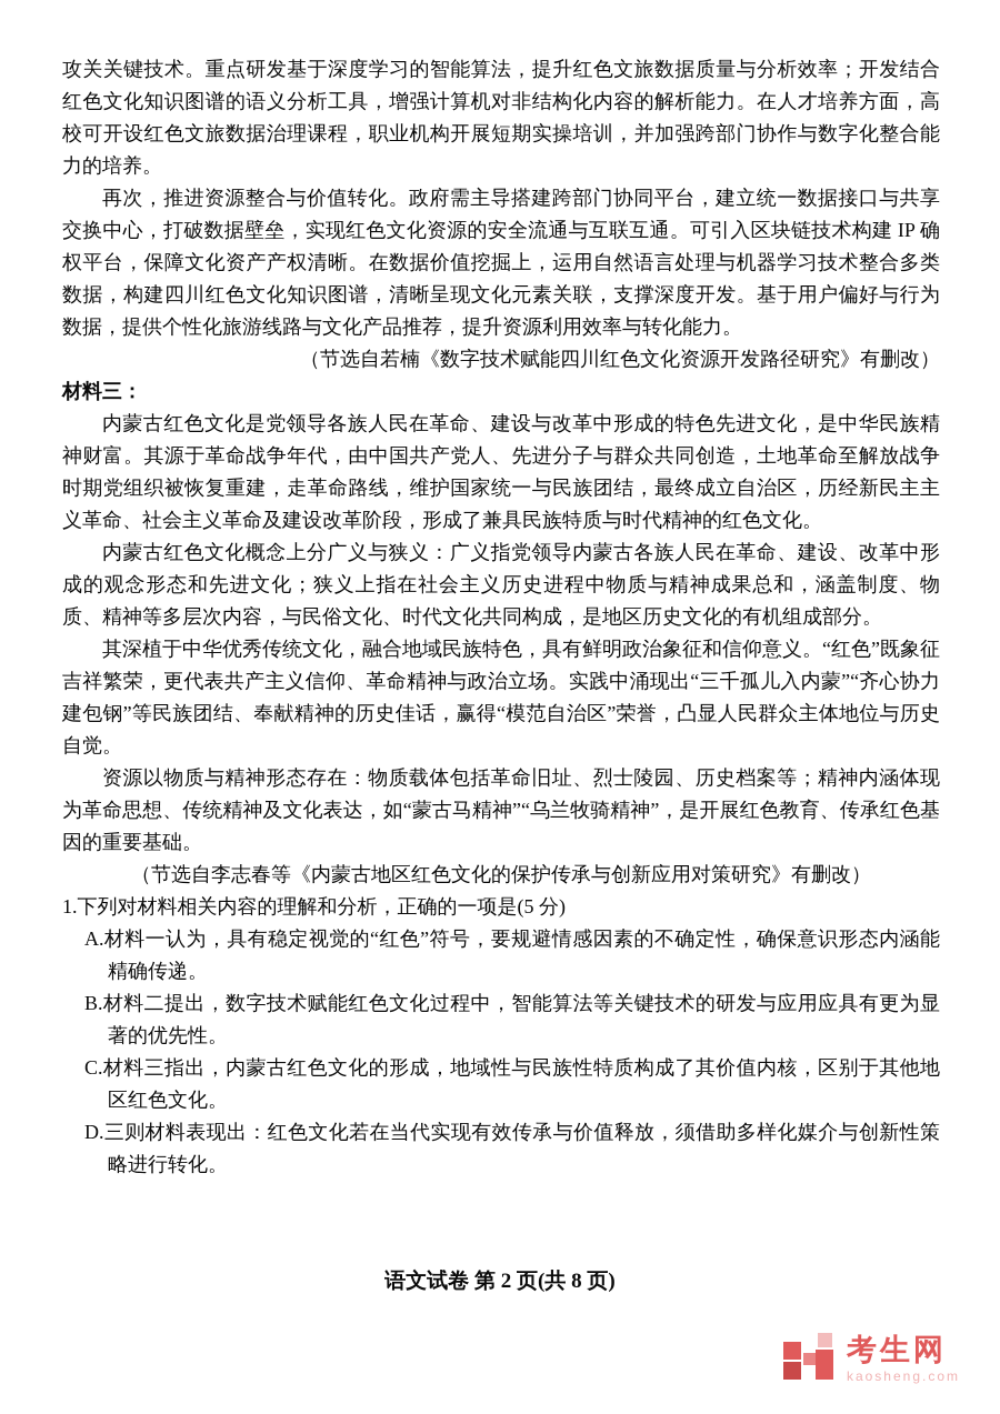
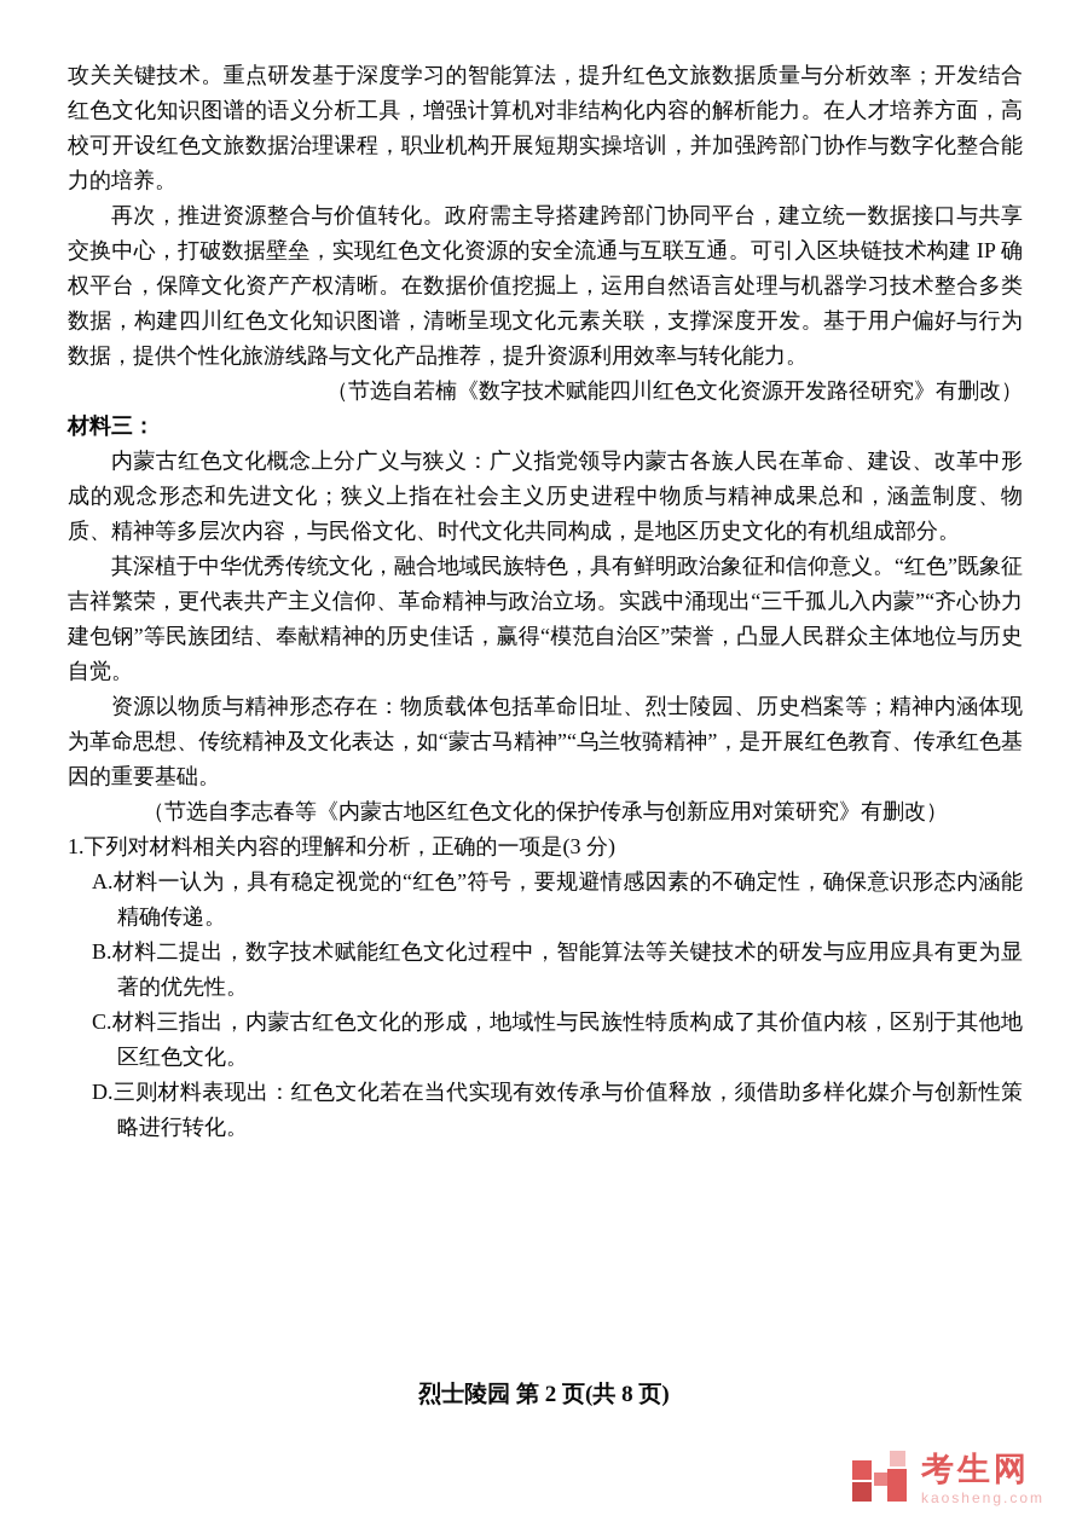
  攻关关键技术。重点研发基于深度学习的智能算法，提升红色文旅数据质量与分析效率；开发结合红色文化知识图谱的语义分析工具，增强计算机对非结构化内容的解析能力。在人才培养方面，高校可开设红色文旅数据治理课程，职业机构开展短期实操培训，并加强跨部门协作与数字化整合能力的培养。
  再次，推进资源整合与价值转化。政府需主导搭建跨部门协同平台，建立统一数据接口与共享交换中心，打破数据壁垒，实现红色文化资源的安全流通与互联互通。可引入区块链技术构建 IP 确权平台，保障文化资产产权清晰。在数据价值挖掘上，运用自然语言处理与机器学习技术整合多类数据，构建四川红色文化知识图谱，清晰呈现文化元素关联，支撑深度开发。基于用户偏好与行为数据，提供个性化旅游线路与文化产品推荐，提升资源利用效率与转化能力。
  （节选自若楠《数字技术赋能四川红色文化资源开发路径研究》有删改）
  材料三：
- 内蒙古红色文化是党领导各族人民在革命、建设与改革中形成的特色先进文化，是中华民族精神财富。其源于革命战争年代，由中国共产党人、先进分子与群众共同创造，土地革命至解放战争时期党组织被恢复重建，走革命路线，维护国家统一与民族团结，最终成立自治区，历经新民主主义革命、社会主义革命及建设改革阶段，形成了兼具民族特质与时代精神的红色文化。
  内蒙古红色文化概念上分广义与狭义：广义指党领导内蒙古各族人民在革命、建设、改革中形成的观念形态和先进文化；狭义上指在社会主义历史进程中物质与精神成果总和，涵盖制度、物质、精神等多层次内容，与民俗文化、时代文化共同构成，是地区历史文化的有机组成部分。
  其深植于中华优秀传统文化，融合地域民族特色，具有鲜明政治象征和信仰意义。“红色”既象征吉祥繁荣，更代表共产主义信仰、革命精神与政治立场。实践中涌现出“三千孤儿入内蒙”“齐心协力建包钢”等民族团结、奉献精神的历史佳话，赢得“模范自治区”荣誉，凸显人民群众主体地位与历史自觉。
  资源以物质与精神形态存在：物质载体包括革命旧址、烈士陵园、历史档案等；精神内涵体现为革命思想、传统精神及文化表达，如“蒙古马精神”“乌兰牧骑精神”，是开展红色教育、传承红色基因的重要基础。
  （节选自李志春等《内蒙古地区红色文化的保护传承与创新应用对策研究》有删改）
- 1.下列对材料相关内容的理解和分析，正确的一项是(5 分)
+ 1.下列对材料相关内容的理解和分析，正确的一项是(3 分)
  A.材料一认为，具有稳定视觉的“红色”符号，要规避情感因素的不确定性，确保意识形态内涵能精确传递。
  B.材料二提出，数字技术赋能红色文化过程中，智能算法等关键技术的研发与应用应具有更为显著的优先性。
  C.材料三指出，内蒙古红色文化的形成，地域性与民族性特质构成了其价值内核，区别于其他地区红色文化。
  D.三则材料表现出：红色文化若在当代实现有效传承与价值释放，须借助多样化媒介与创新性策略进行转化。
- 语文试卷 第 2 页(共 8 页)
+ 烈士陵园 第 2 页(共 8 页)
  考生网
  kaosheng.com
